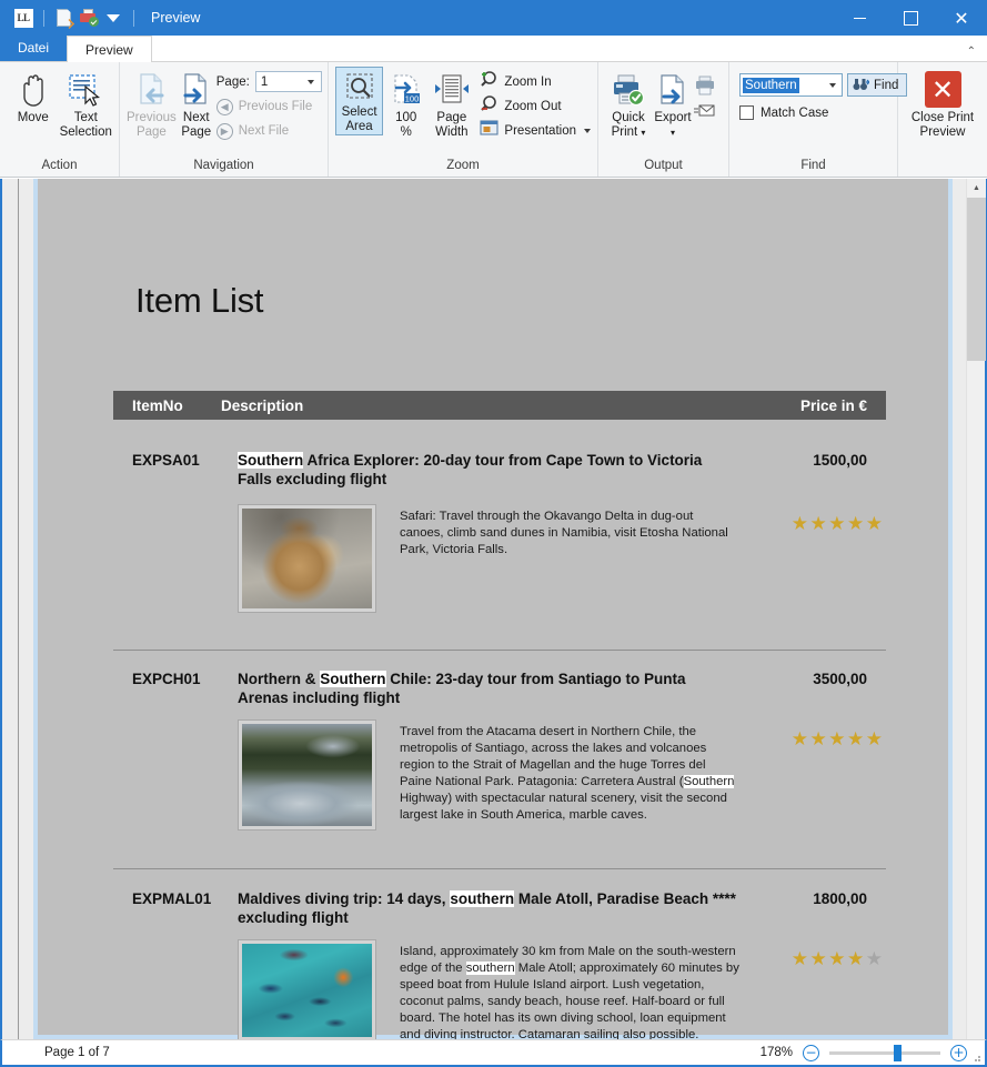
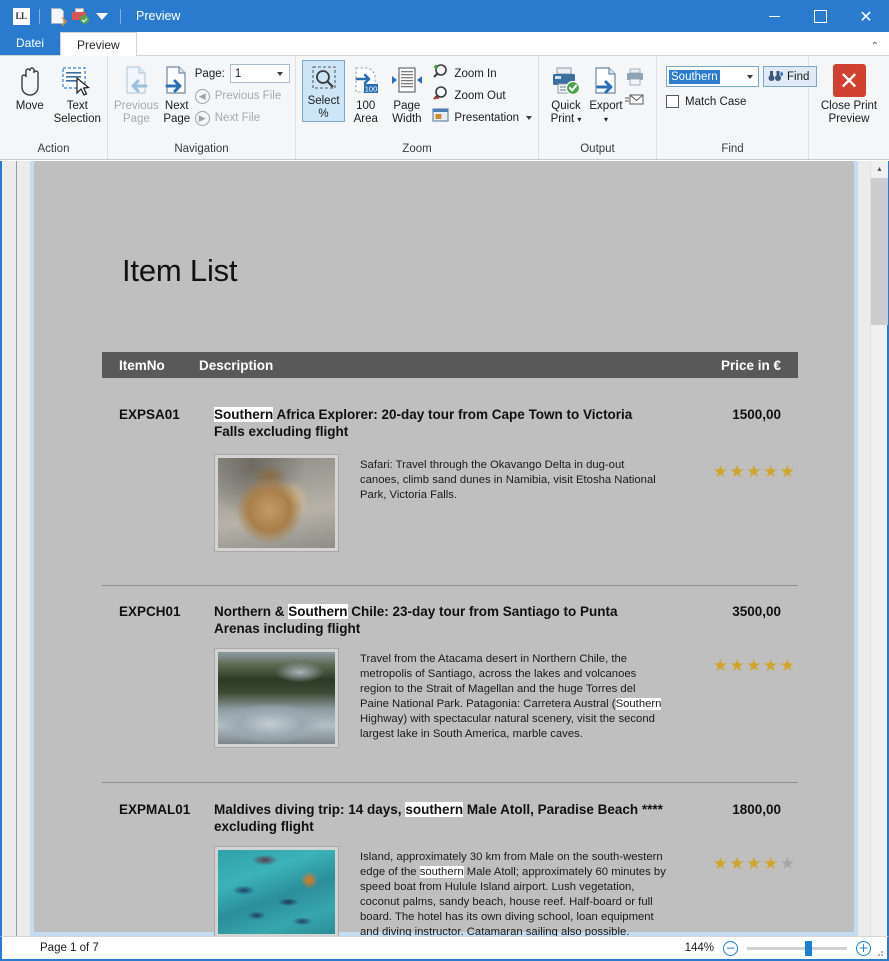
  LL
  Preview
  ✕
  Datei
  Preview
  ⌃
  Move
  Text
  Selection
  Action
  Previous
  Page
  Next
  Page
  Page:
  1
  ◀
  Previous File
  ▶
  Next File
  Navigation
  Select
- Area
+ %
  100
  100
- %
+ Area
  Page
  Width
  Zoom In
  Zoom Out
  Presentation
  Zoom
  Quick
  Print ▾
  Export
  ▾
  Output
  Southern
  Find
  Match Case
  Find
  ✕
  Close Print
  Preview
  Item List
  ItemNo
  Description
  Price in €
  EXPSA01
  Southern Africa Explorer: 20-day tour from Cape Town to Victoria Falls excluding flight
  1500,00
  Safari: Travel through the Okavango Delta in dug-out canoes, climb sand dunes in Namibia, visit Etosha National Park, Victoria Falls.
  ★
  ★
  ★
  ★
  ★
  EXPCH01
  Northern & Southern Chile: 23-day tour from Santiago to Punta Arenas including flight
  3500,00
  Travel from the Atacama desert in Northern Chile, the metropolis of Santiago, across the lakes and volcanoes region to the Strait of Magellan and the huge Torres del Paine National Park. Patagonia: Carretera Austral (Southern Highway) with spectacular natural scenery, visit the second largest lake in South America, marble caves.
  ★
  ★
  ★
  ★
  ★
  EXPMAL01
  Maldives diving trip: 14 days, southern Male Atoll, Paradise Beach **** excluding flight
  1800,00
  Island, approximately 30 km from Male on the south-western edge of the southern Male Atoll; approximately 60 minutes by speed boat from Hulule Island airport. Lush vegetation, coconut palms, sandy beach, house reef. Half-board or full board. The hotel has its own diving school, loan equipment and diving instructor. Catamaran sailing also possible.
  ★
  ★
  ★
  ★
  ★
  Page 1 of 7
- 178%
+ 144%
  −
  +
